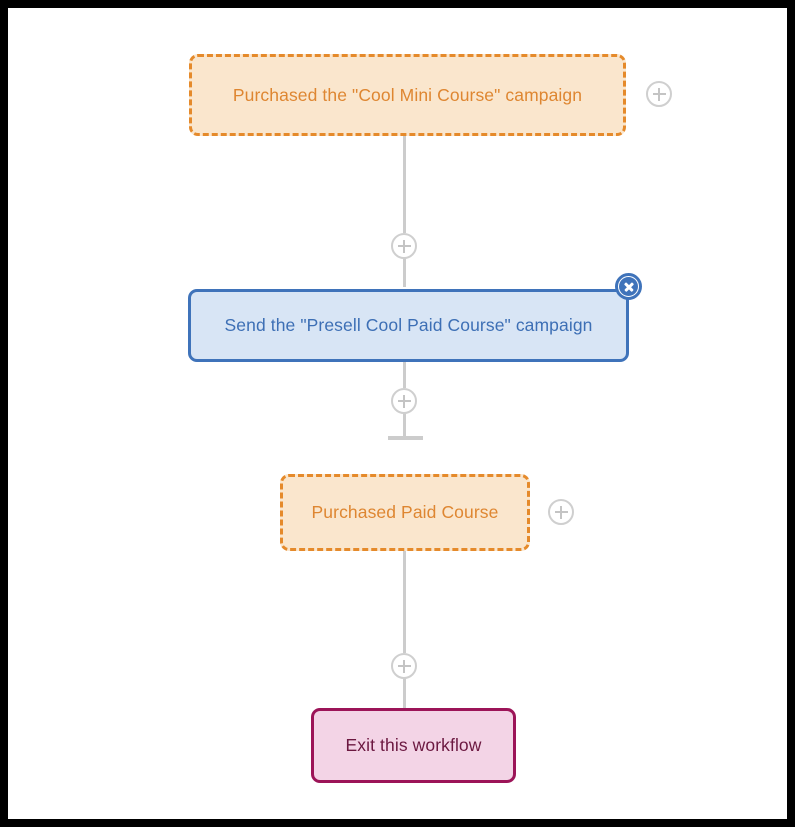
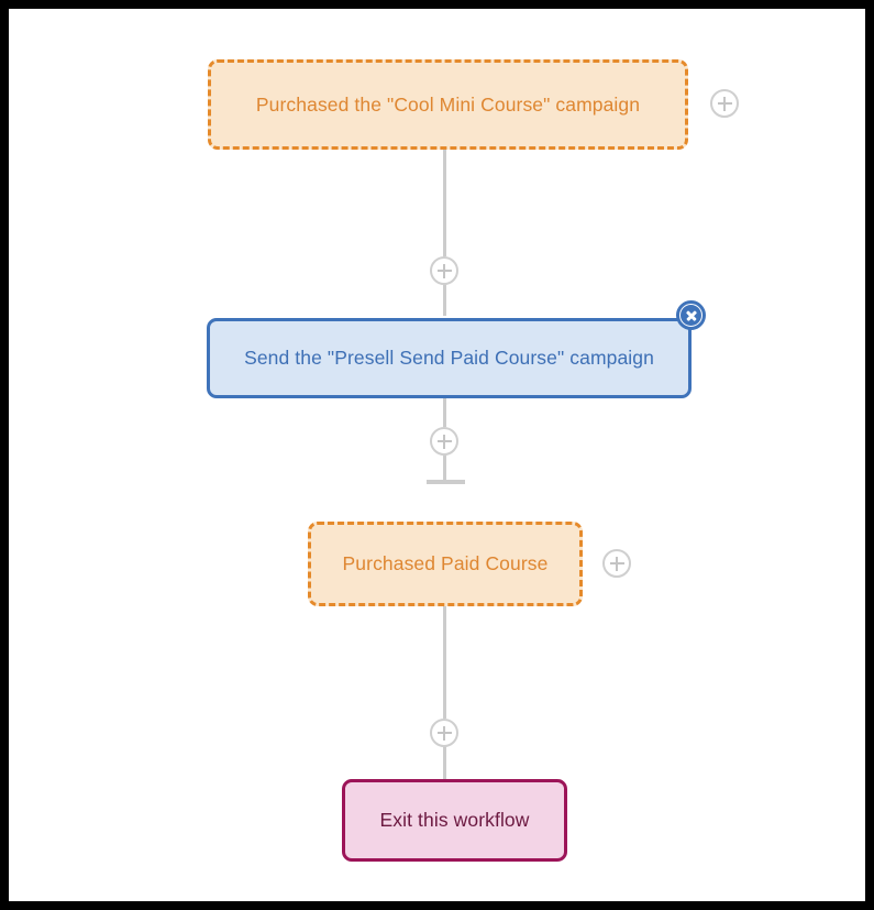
  Purchased the "Cool Mini Course" campaign
- Send the "Presell Cool Paid Course" campaign
+ Send the "Presell Send Paid Course" campaign
  Purchased Paid Course
  Exit this workflow
